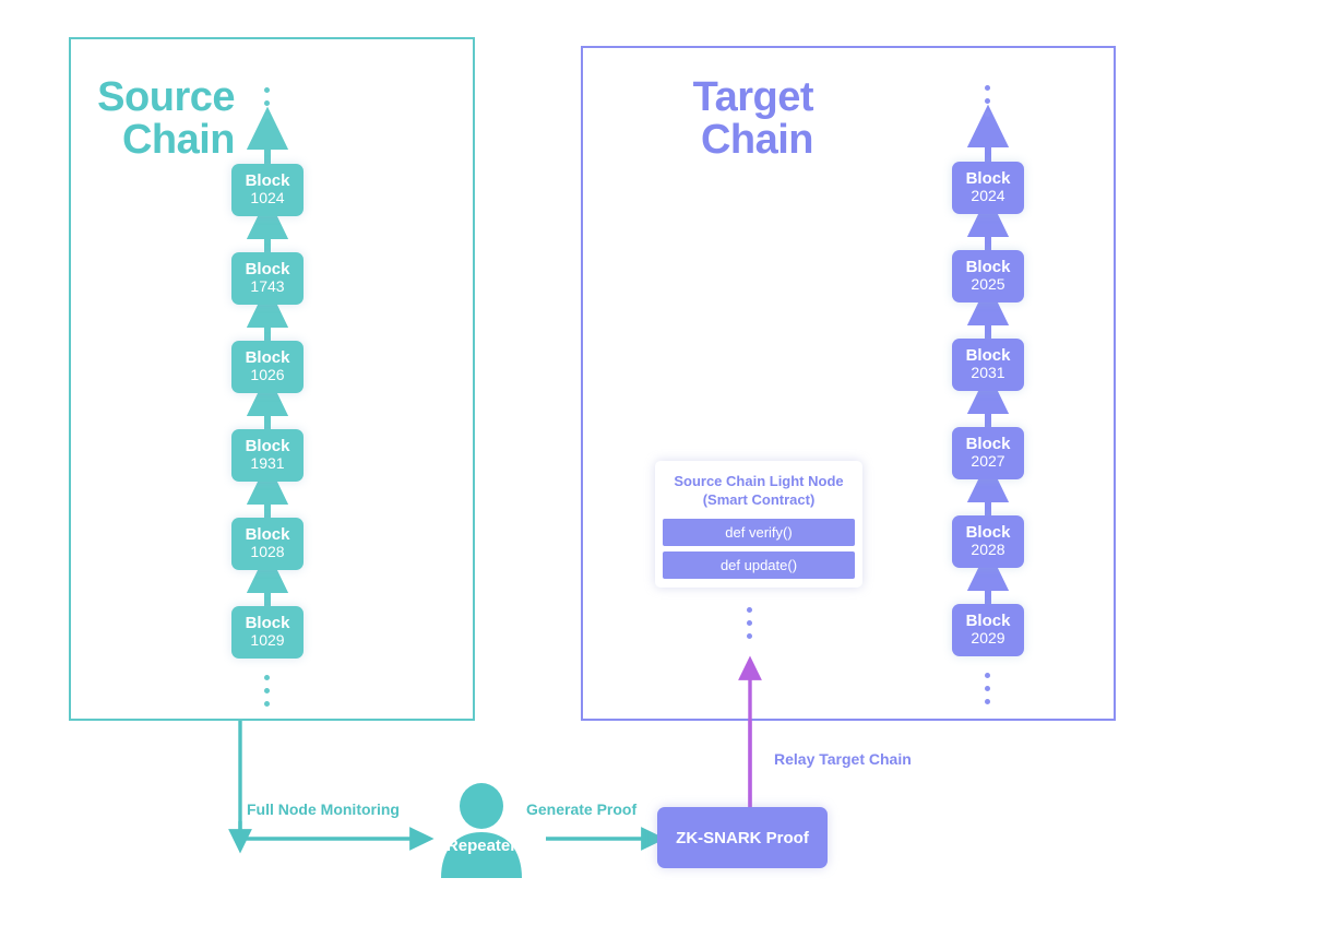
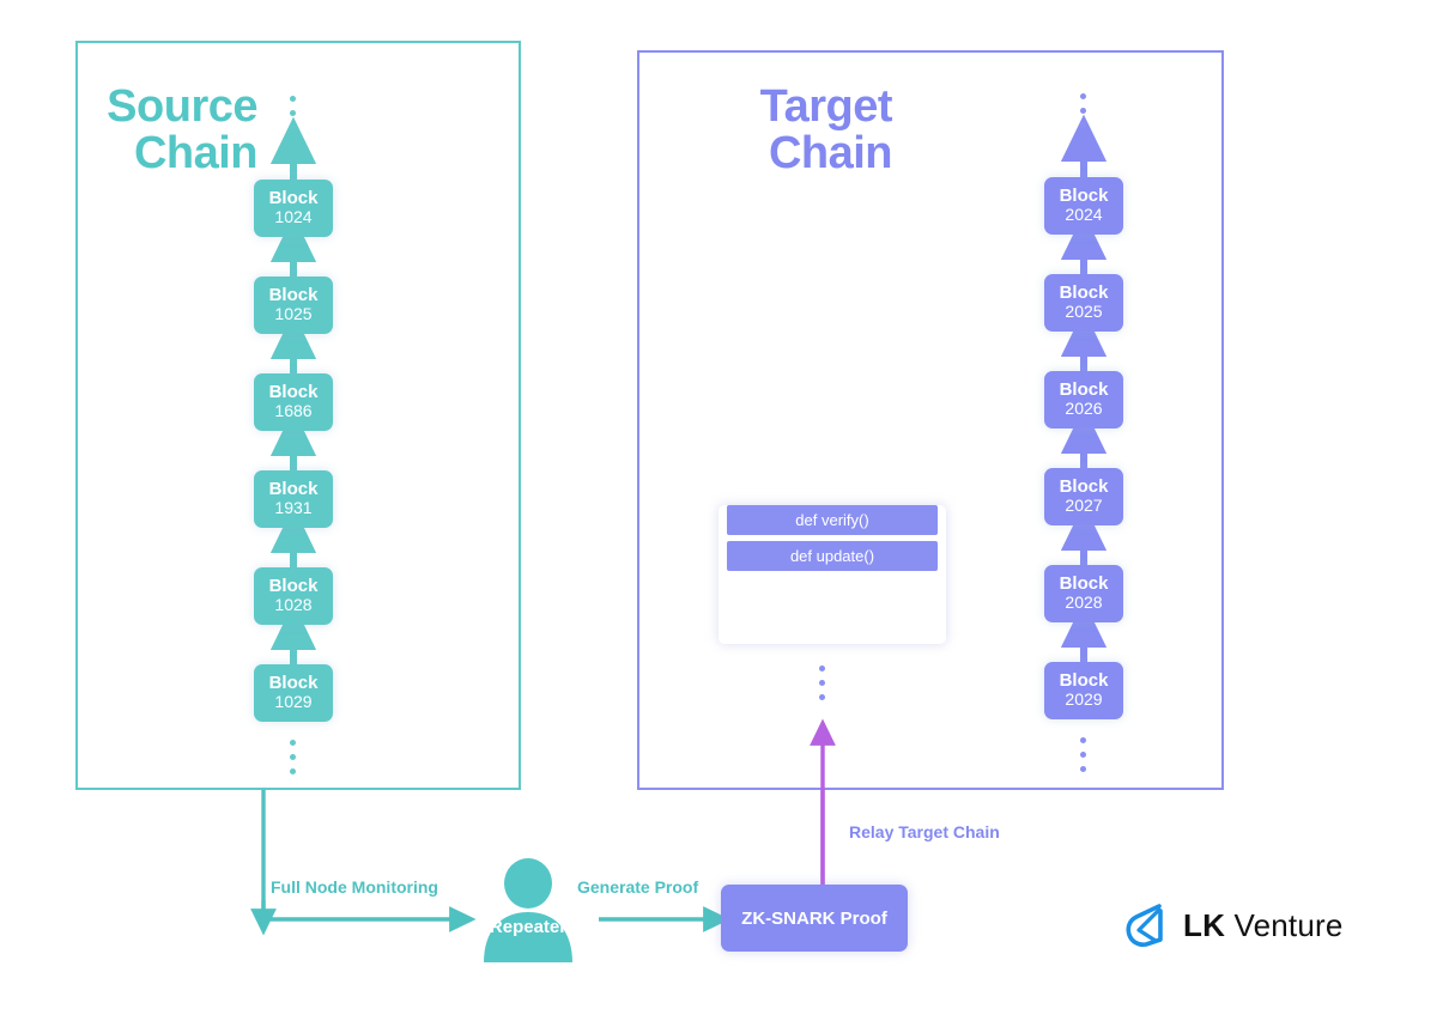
  Source
  Chain
  Target
  Chain
  Block
  1024
  Block
- 1743
+ 1025
  Block
- 1026
+ 1686
  Block
  1931
  Block
  1028
  Block
  1029
  Block
  2024
  Block
  2025
  Block
- 2031
+ 2026
  Block
  2027
  Block
  2028
  Block
  2029
- Source Chain Light Node
- (Smart Contract)
  def verify()
  def update()
  Full Node Monitoring
  Generate Proof
  Relay Target Chain
  Repeater
  ZK-SNARK Proof
+ LK Venture
